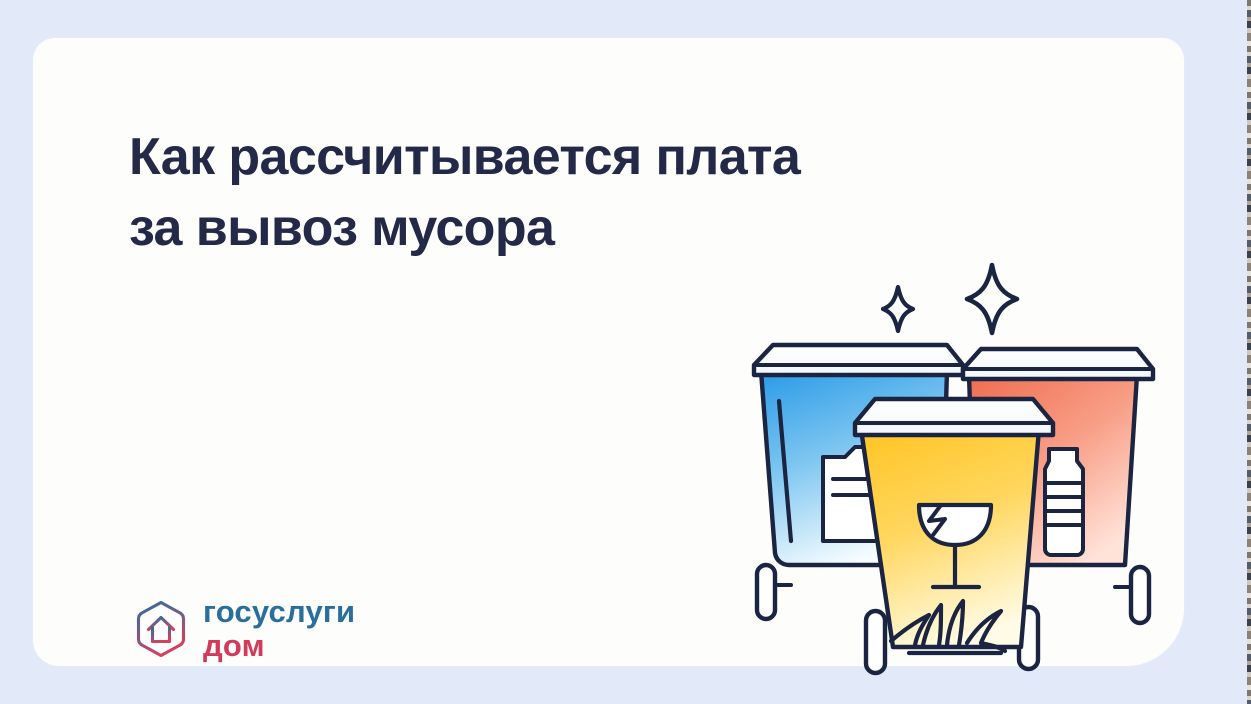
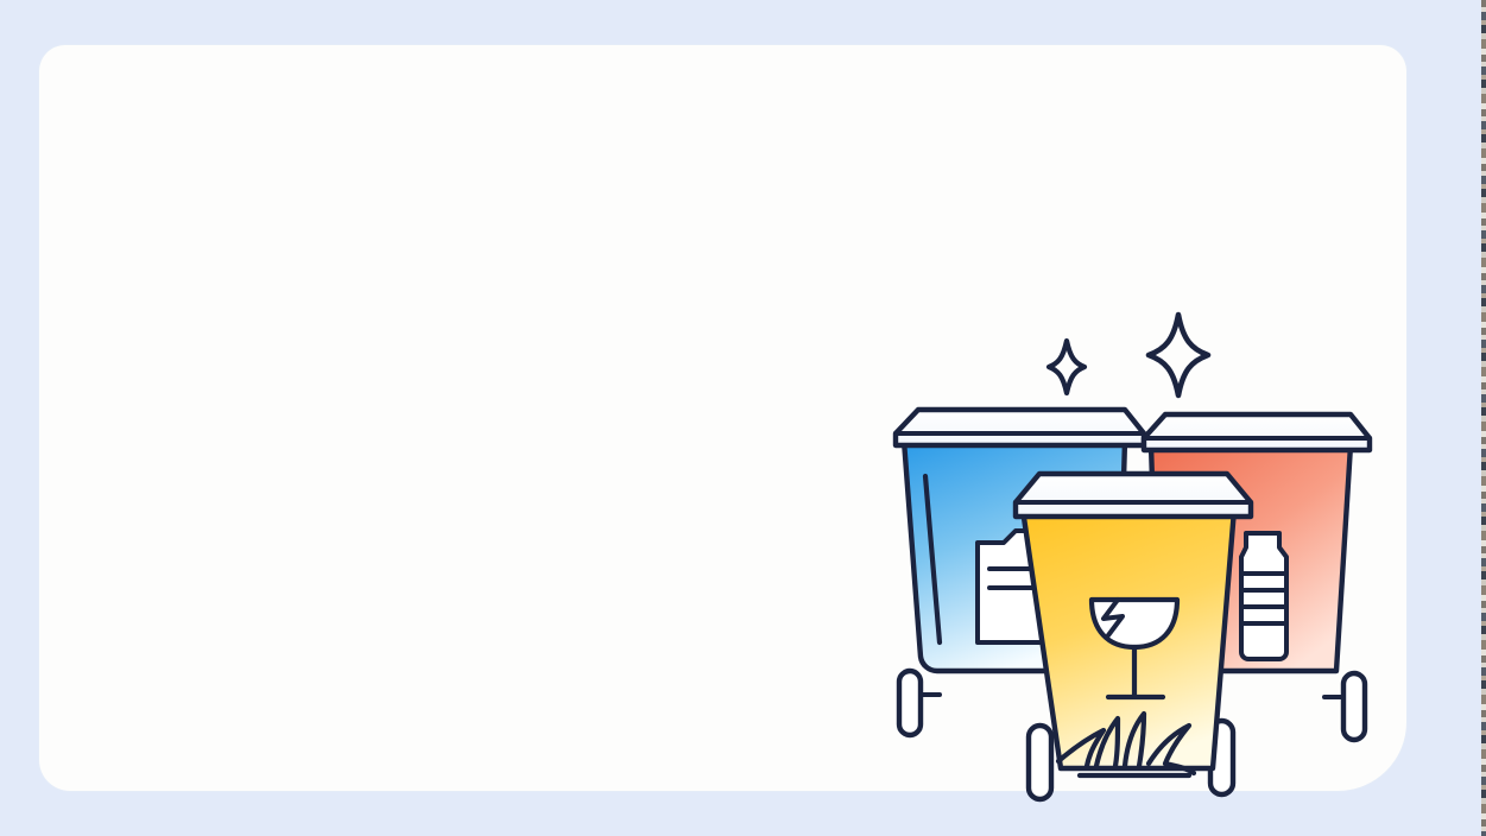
- Как рассчитывается плата
- за вывоз мусора
- госуслуги
- дом
